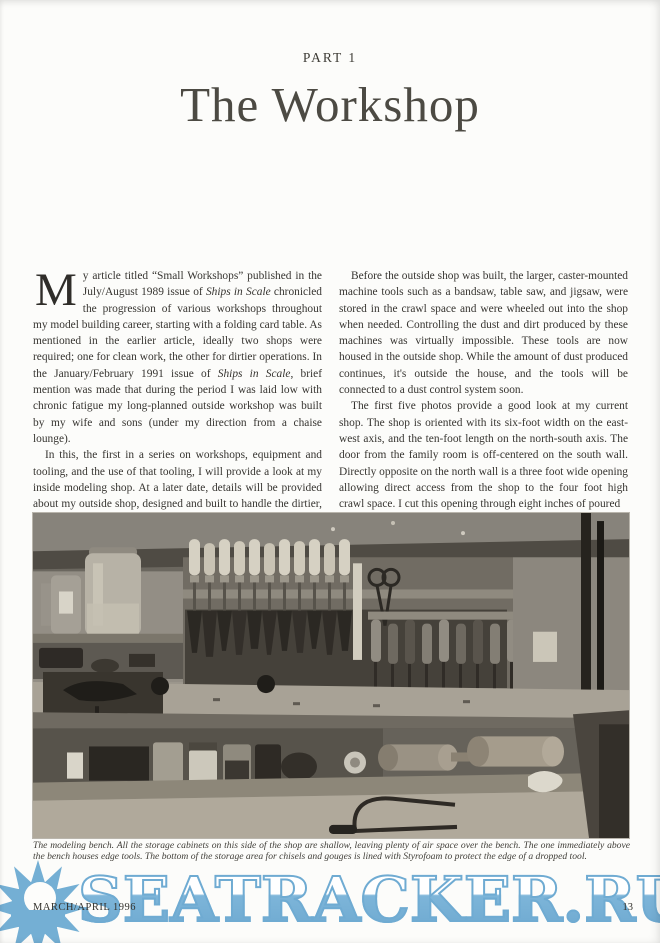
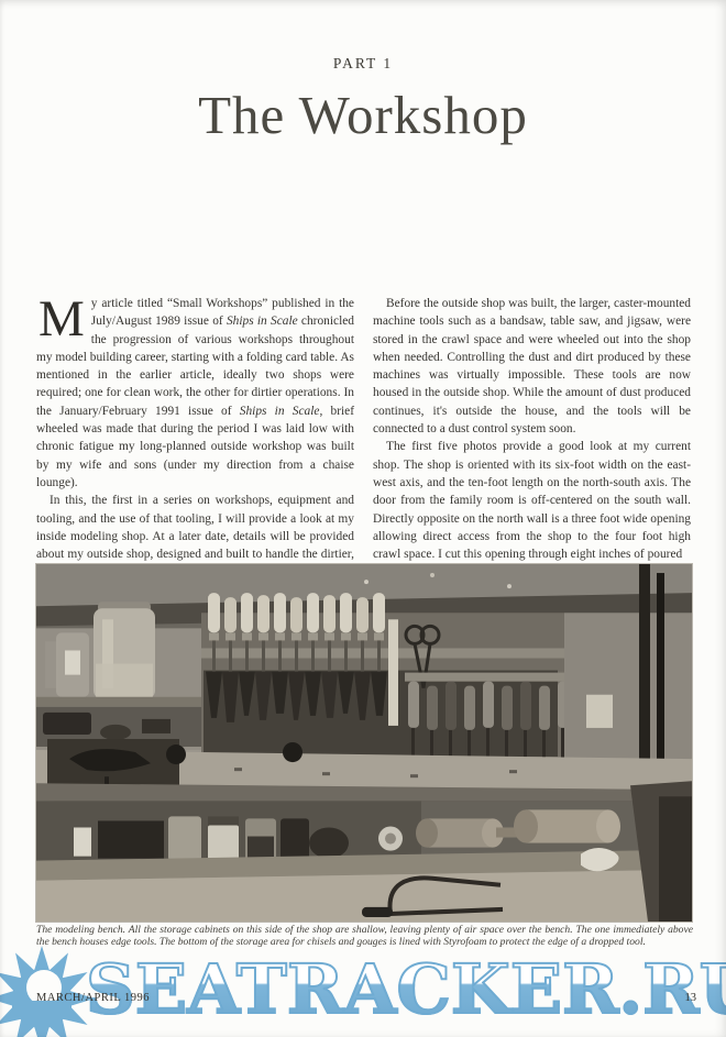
  PART 1
  The Workshop
  M
- y article titled “Small Workshops” published in the July/August 1989 issue of Ships in Scale chronicled the progression of various workshops throughout my model building career, starting with a folding card table. As mentioned in the earlier article, ideally two shops were required; one for clean work, the other for dirtier operations. In the January/February 1991 issue of Ships in Scale, brief mention was made that during the period I was laid low with chronic fatigue my long-planned outside workshop was built by my wife and sons (under my direction from a chaise lounge).
+ y article titled “Small Workshops” published in the July/August 1989 issue of Ships in Scale chronicled the progression of various workshops throughout my model building career, starting with a folding card table. As mentioned in the earlier article, ideally two shops were required; one for clean work, the other for dirtier operations. In the January/February 1991 issue of Ships in Scale, brief wheeled was made that during the period I was laid low with chronic fatigue my long-planned outside workshop was built by my wife and sons (under my direction from a chaise lounge).
  In this, the first in a series on workshops, equipment and tooling, and the use of that tooling, I will provide a look at my inside modeling shop. At a later date, details will be provided about my outside shop, designed and built to handle the dirtier,
  Before the outside shop was built, the larger, caster-mounted machine tools such as a bandsaw, table saw, and jigsaw, were stored in the crawl space and were wheeled out into the shop when needed. Controlling the dust and dirt produced by these machines was virtually impossible. These tools are now housed in the outside shop. While the amount of dust produced continues, it's outside the house, and the tools will be connected to a dust control system soon.
  The first five photos provide a good look at my current shop. The shop is oriented with its six-foot width on the east-west axis, and the ten-foot length on the north-south axis. The door from the family room is off-centered on the south wall. Directly opposite on the north wall is a three foot wide opening allowing direct access from the shop to the four foot high crawl space. I cut this opening through eight inches of poured
  The modeling bench. All the storage cabinets on this side of the shop are shallow, leaving plenty of air space over the bench. The one immediately above the bench houses edge tools. The bottom of the storage area for chisels and gouges is lined with Styrofoam to protect the edge of a dropped tool.
  SEATRACKER.R
  MARCH/APRIL 1996
  13
